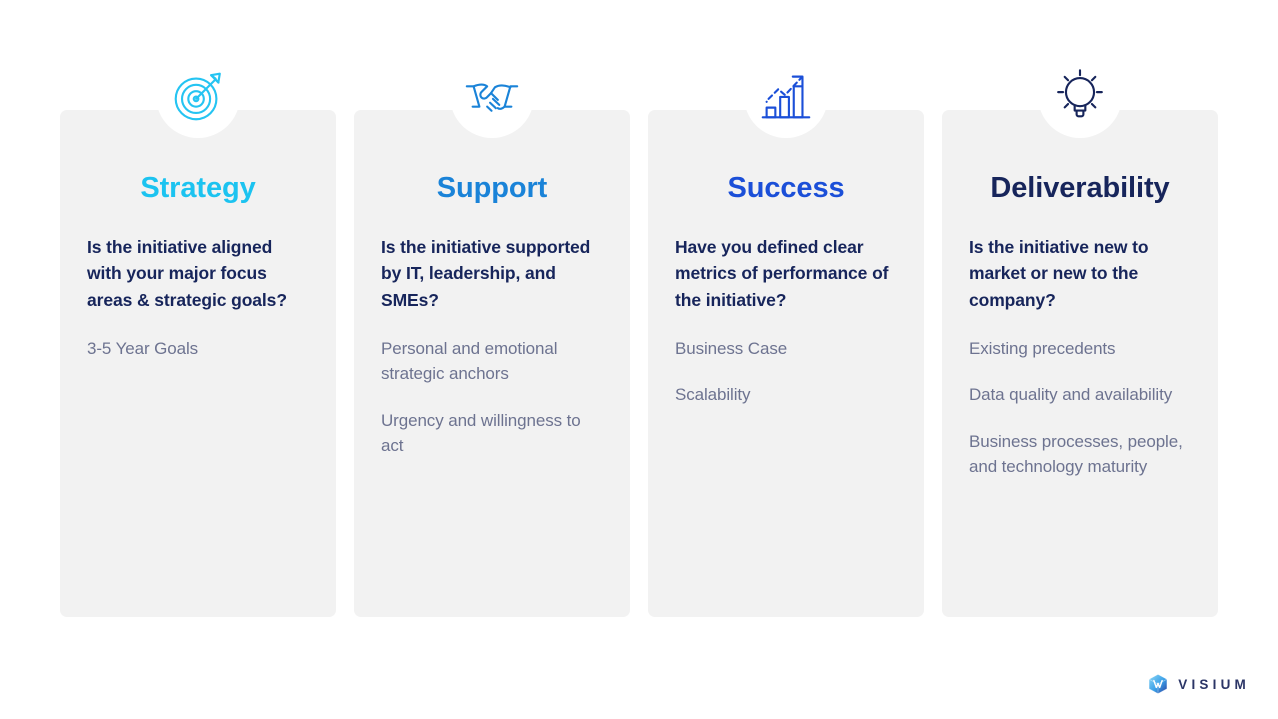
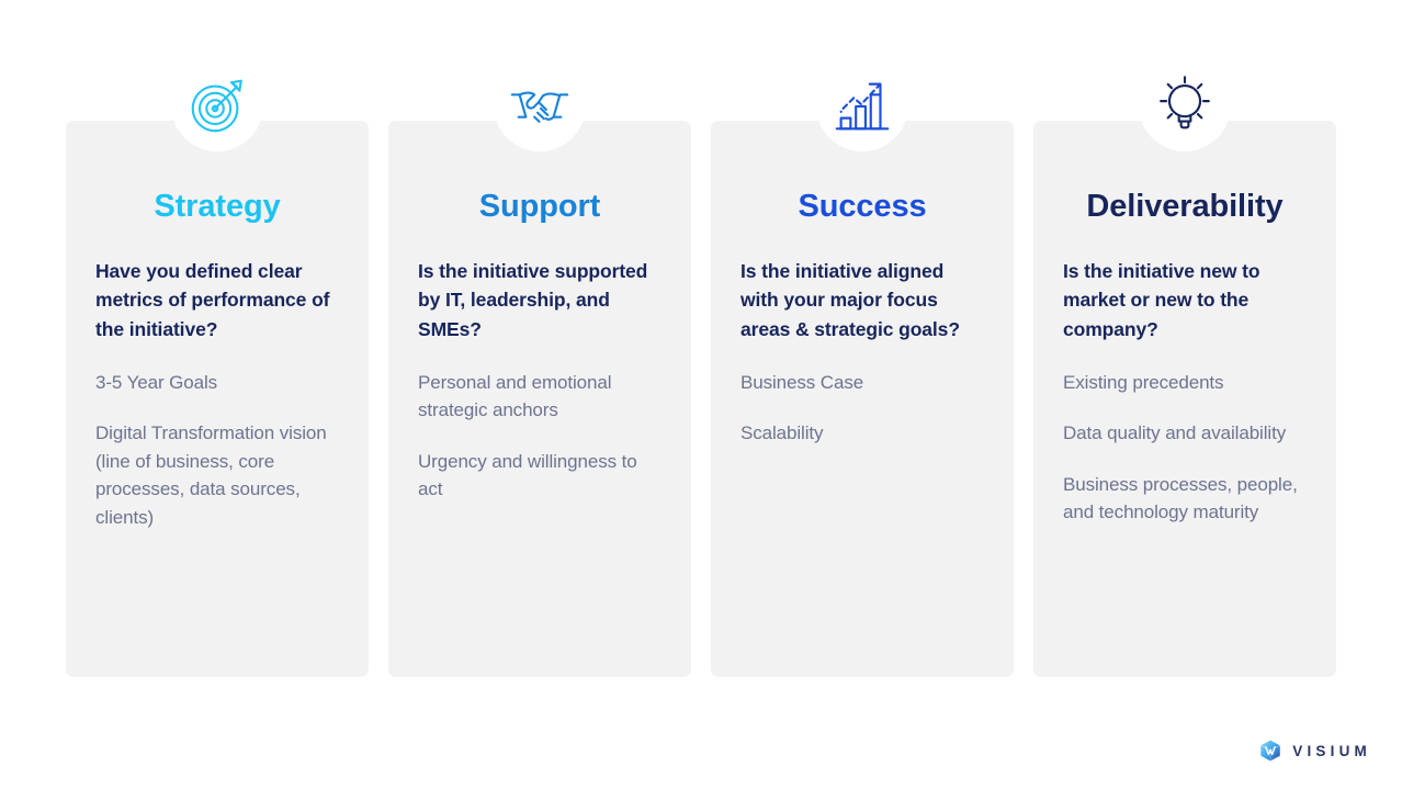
  Strategy
- Is the initiative aligned with your major focus areas & strategic goals?
+ Have you defined clear metrics of performance of the initiative?
  3-5 Year Goals
+ Digital Transformation vision (line of business, core processes, data sources, clients)
  Support
  Is the initiative supported by IT, leadership, and SMEs?
  Personal and emotional strategic anchors
  Urgency and willingness to act
  Success
- Have you defined clear metrics of performance of the initiative?
+ Is the initiative aligned with your major focus areas & strategic goals?
  Business Case
  Scalability
  Deliverability
  Is the initiative new to market or new to the company?
  Existing precedents
  Data quality and availability
  Business processes, people, and technology maturity
  VISIUM
